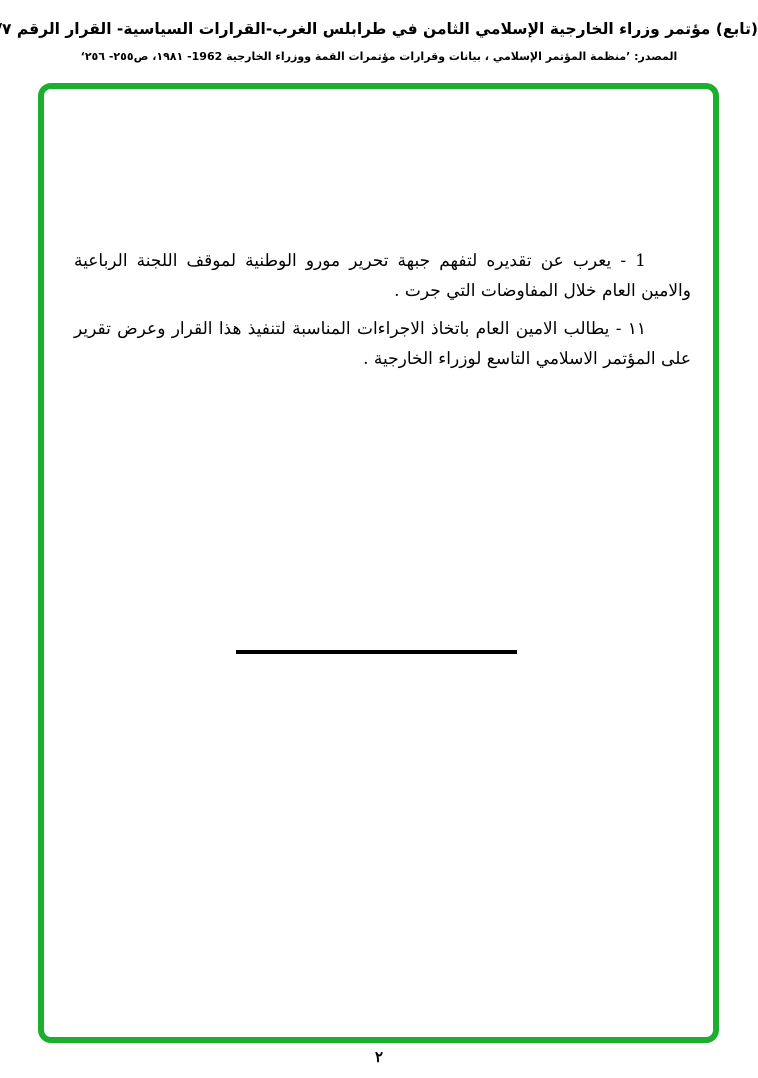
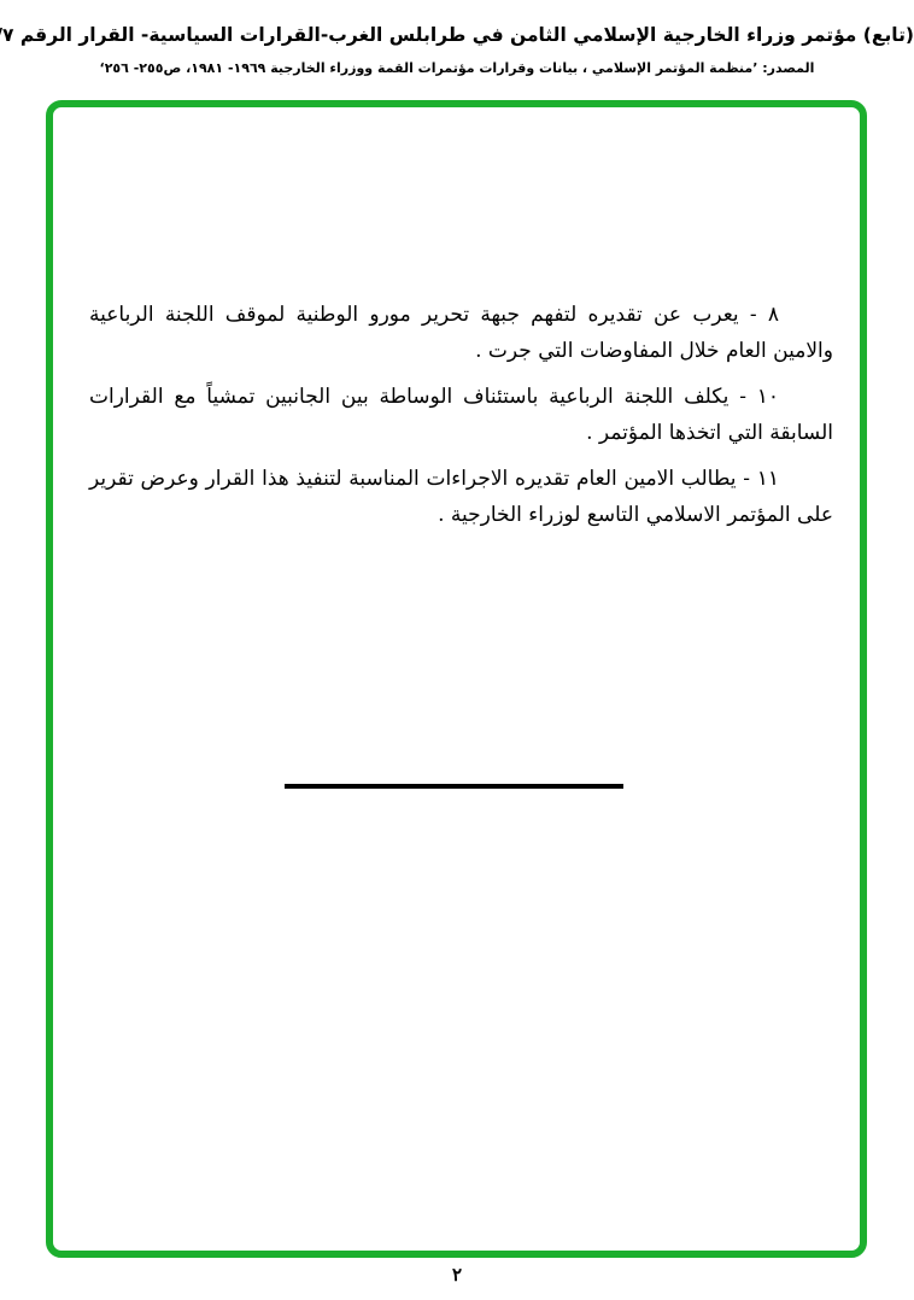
  (تابع) مؤتمر وزراء الخارجية الإسلامي الثامن في طرابلس الغرب-القرارات السياسية- القرار الرقم ٧
- المصدر: ’منظمة المؤتمر الإسلامي ، بيانات وقرارات مؤتمرات القمة ووزراء الخارجية 1962- ١٩٨١، ص٢٥٥- ٢٥٦‘
+ المصدر: ’منظمة المؤتمر الإسلامي ، بيانات وقرارات مؤتمرات القمة ووزراء الخارجية ١٩٦٩- ١٩٨١، ص٢٥٥- ٢٥٦‘
- 1 - يعرب عن تقديره لتفهم جبهة تحرير مورو الوطنية لموقف اللجنة الرباعية والامين العام خلال المفاوضات التي جرت .
+ ٨ - يعرب عن تقديره لتفهم جبهة تحرير مورو الوطنية لموقف اللجنة الرباعية والامين العام خلال المفاوضات التي جرت .
+ ١٠ - يكلف اللجنة الرباعية باستئناف الوساطة بين الجانبين تمشياً مع القرارات السابقة التي اتخذها المؤتمر .
- ١١ - يطالب الامين العام باتخاذ الاجراءات المناسبة لتنفيذ هذا القرار وعرض تقرير على المؤتمر الاسلامي التاسع لوزراء الخارجية .
+ ١١ - يطالب الامين العام تقديره الاجراءات المناسبة لتنفيذ هذا القرار وعرض تقرير على المؤتمر الاسلامي التاسع لوزراء الخارجية .
  ٢
